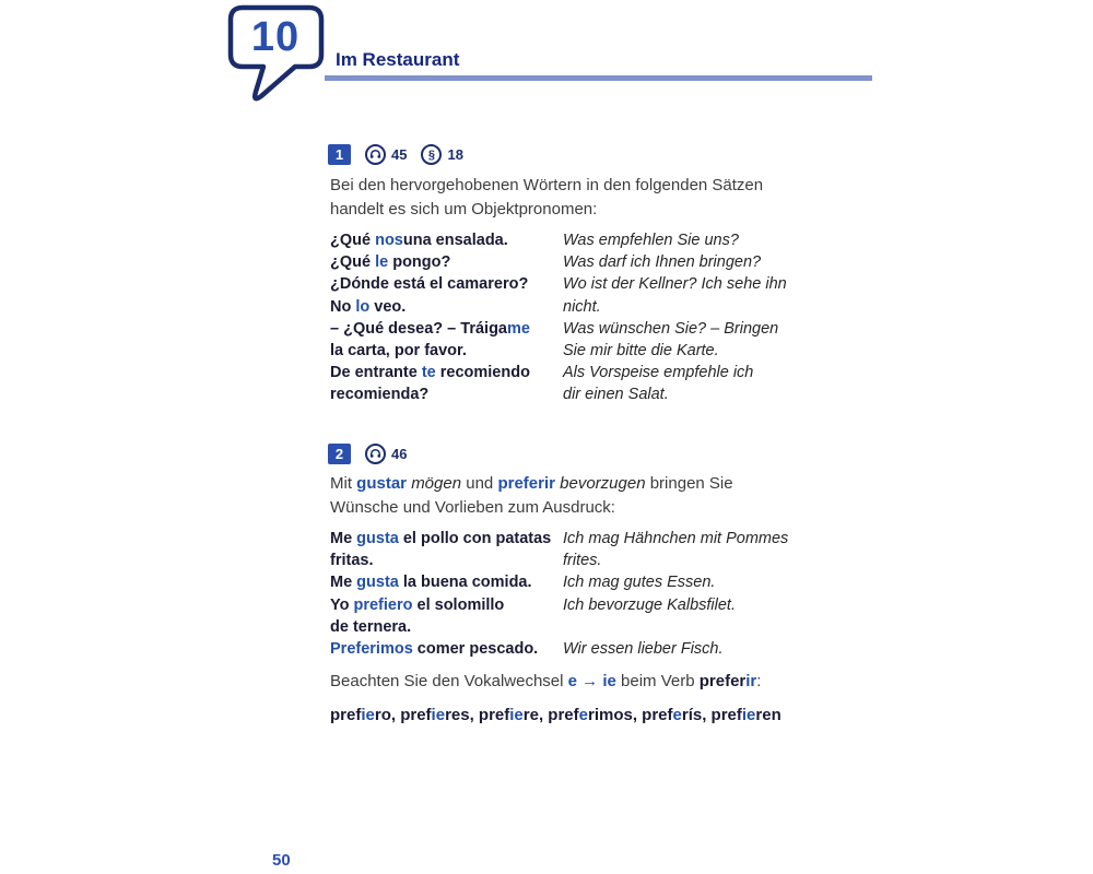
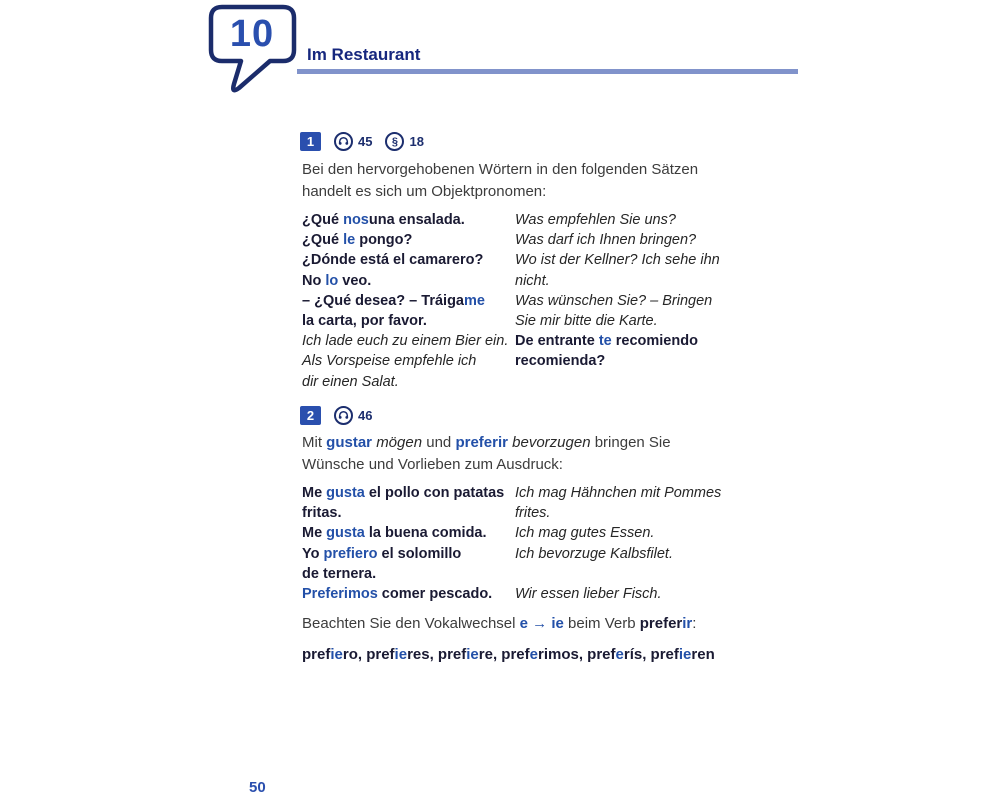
  10
  Im Restaurant
  1
  45
  §
  18
  Bei den hervorgehobenen Wörtern in den folgenden Sätzen handelt es sich um Objektpronomen:
  ¿Qué nosuna ensalada.
  Was empfehlen Sie uns?
  ¿Qué le pongo?
  Was darf ich Ihnen bringen?
  ¿Dónde está el camarero?
  Wo ist der Kellner? Ich sehe ihn
  No lo veo.
  nicht.
  – ¿Qué desea? – Tráigame
  Was wünschen Sie? – Bringen
  la carta, por favor.
  Sie mir bitte die Karte.
+ Ich lade euch zu einem Bier ein.
  De entrante te recomiendo
  Als Vorspeise empfehle ich
  recomienda?
  dir einen Salat.
  2
  46
  Mit gustar mögen und preferir bevorzugen bringen Sie Wünsche und Vorlieben zum Ausdruck:
  Me gusta el pollo con patatas
  Ich mag Hähnchen mit Pommes
  fritas.
  frites.
  Me gusta la buena comida.
  Ich mag gutes Essen.
  Yo prefiero el solomillo
  Ich bevorzuge Kalbsfilet.
  de ternera.
  Preferimos comer pescado.
  Wir essen lieber Fisch.
  Beachten Sie den Vokalwechsel e → ie beim Verb preferir:
  prefiero, prefieres, prefiere, preferimos, preferís, prefieren
  50
